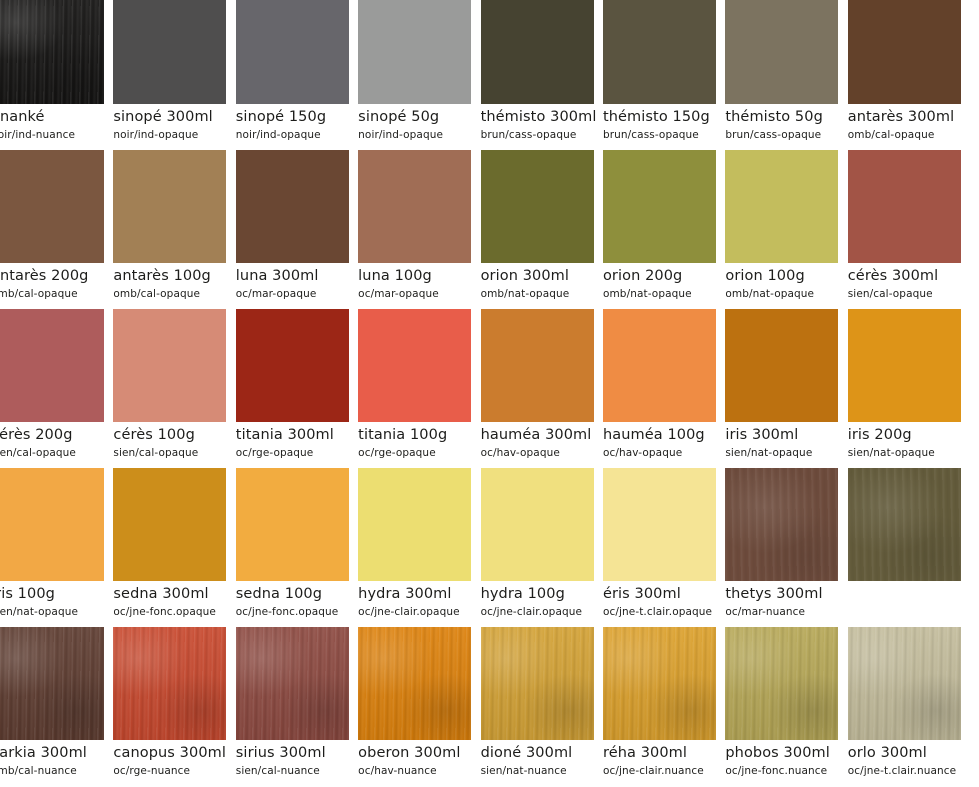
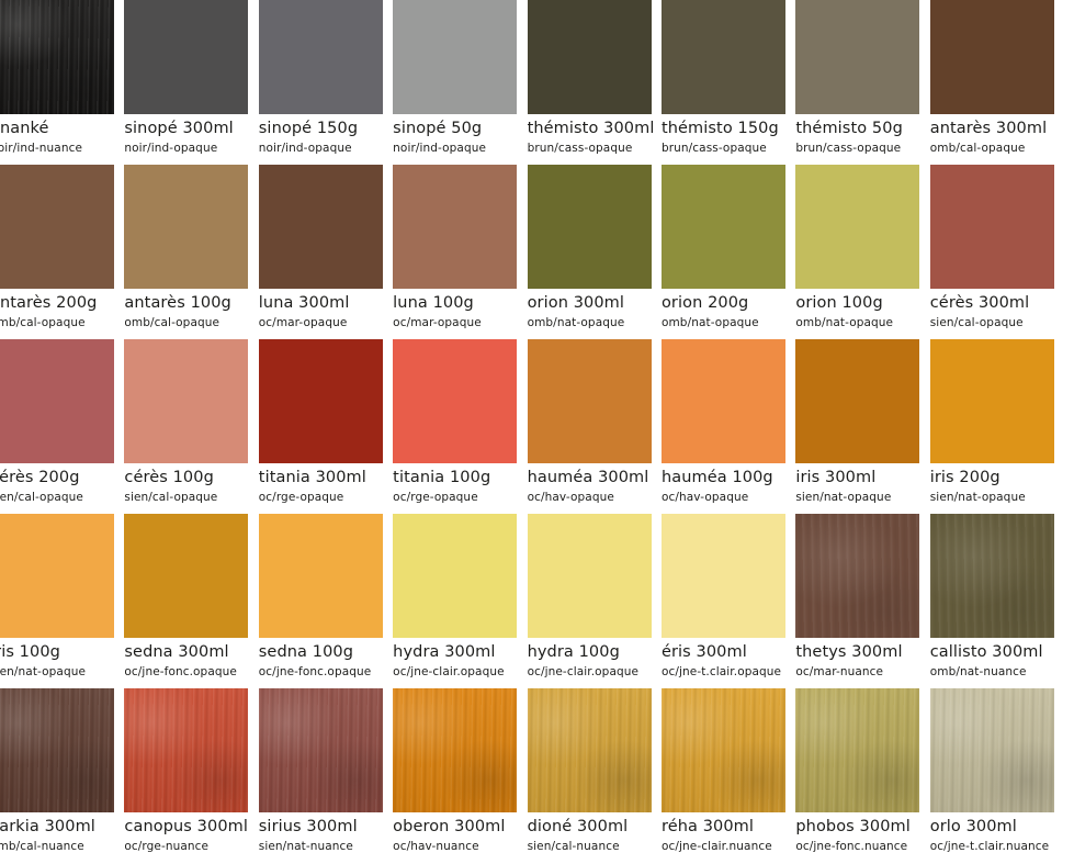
  nanké
  oir/ind-nuance
  sinopé 300ml
  noir/ind-opaque
  sinopé 150g
  noir/ind-opaque
  sinopé 50g
  noir/ind-opaque
  thémisto 300ml
  brun/cass-opaque
  thémisto 150g
  brun/cass-opaque
  thémisto 50g
  brun/cass-opaque
  antarès 300ml
  omb/cal-opaque
  ntarès 200g
  mb/cal-opaque
  antarès 100g
  omb/cal-opaque
  luna 300ml
  oc/mar-opaque
  luna 100g
  oc/mar-opaque
  orion 300ml
  omb/nat-opaque
  orion 200g
  omb/nat-opaque
  orion 100g
  omb/nat-opaque
  cérès 300ml
  sien/cal-opaque
  érès 200g
  en/cal-opaque
  cérès 100g
  sien/cal-opaque
  titania 300ml
  oc/rge-opaque
  titania 100g
  oc/rge-opaque
  hauméa 300ml
  oc/hav-opaque
  hauméa 100g
  oc/hav-opaque
  iris 300ml
  sien/nat-opaque
  iris 200g
  sien/nat-opaque
  is 100g
  en/nat-opaque
  sedna 300ml
  oc/jne-fonc.opaque
  sedna 100g
  oc/jne-fonc.opaque
  hydra 300ml
  oc/jne-clair.opaque
  hydra 100g
  oc/jne-clair.opaque
  éris 300ml
  oc/jne-t.clair.opaque
  thetys 300ml
  oc/mar-nuance
+ callisto 300ml
+ omb/nat-nuance
  arkia 300ml
  mb/cal-nuance
  canopus 300ml
  oc/rge-nuance
  sirius 300ml
- sien/cal-nuance
+ sien/nat-nuance
  oberon 300ml
  oc/hav-nuance
  dioné 300ml
- sien/nat-nuance
+ sien/cal-nuance
  réha 300ml
  oc/jne-clair.nuance
  phobos 300ml
  oc/jne-fonc.nuance
  orlo 300ml
  oc/jne-t.clair.nuance
